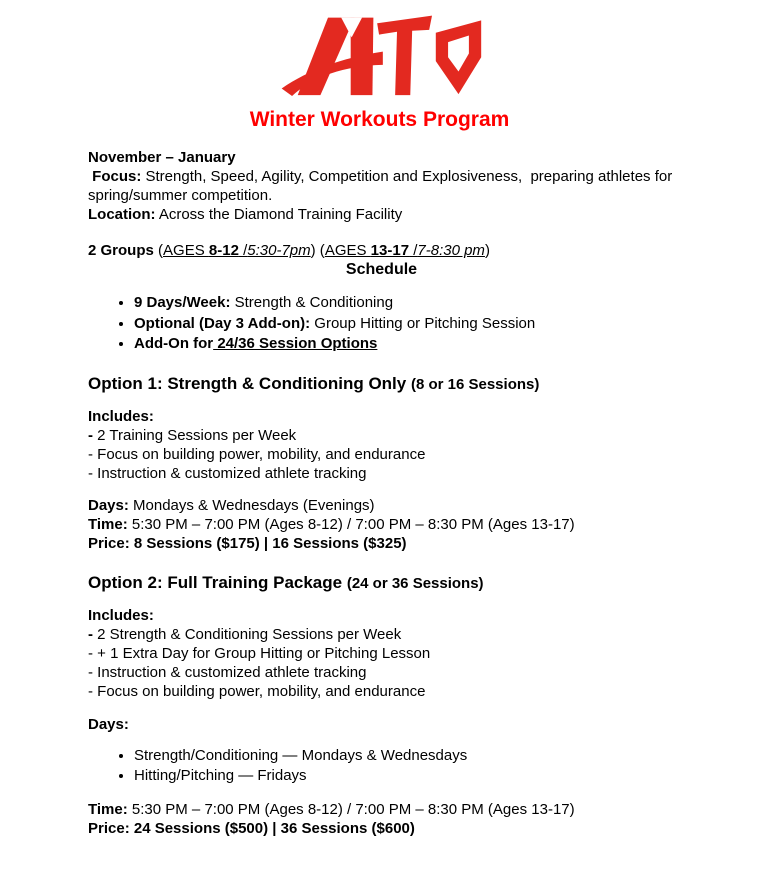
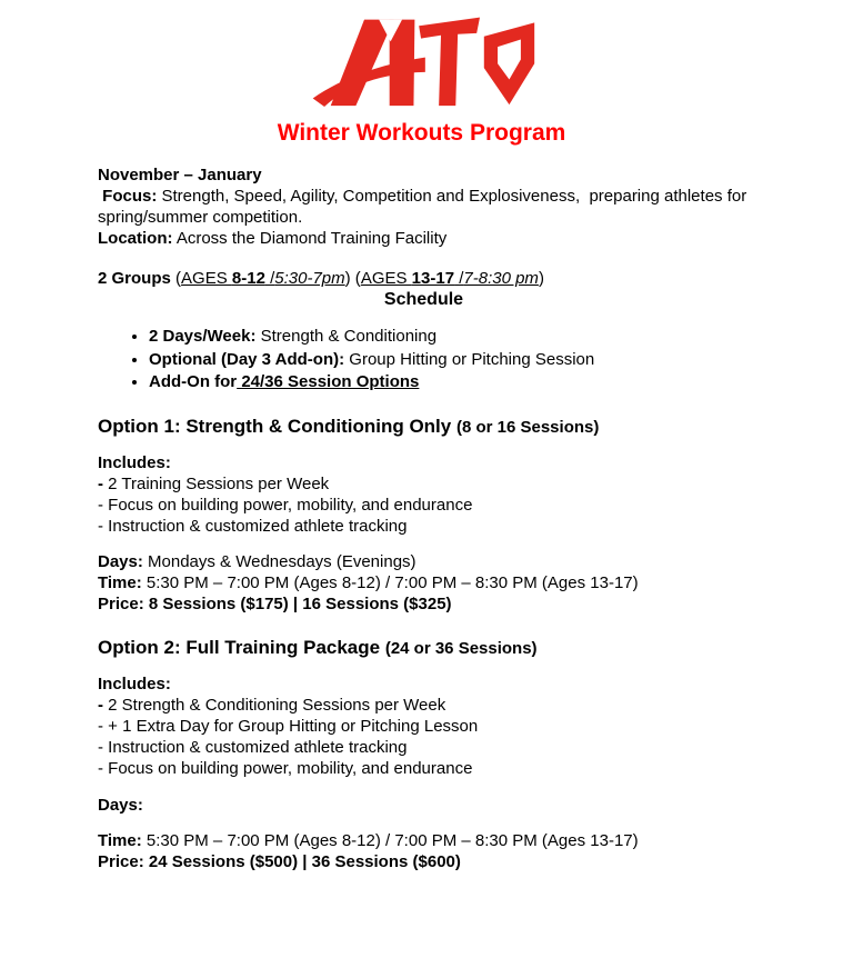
  Winter Workouts Program
  November – January
  Focus: Strength, Speed, Agility, Competition and Explosiveness, preparing athletes for spring/summer competition.
  Location: Across the Diamond Training Facility
  2 Groups (AGES 8-12 /5:30-7pm) (AGES 13-17 /7-8:30 pm)
  Schedule
- 9 Days/Week: Strength & Conditioning
+ 2 Days/Week: Strength & Conditioning
  Optional (Day 3 Add-on): Group Hitting or Pitching Session
  Add-On for 24/36 Session Options
  Option 1: Strength & Conditioning Only (8 or 16 Sessions)
  Includes:
  - 2 Training Sessions per Week
  - Focus on building power, mobility, and endurance
  - Instruction & customized athlete tracking
  Days: Mondays & Wednesdays (Evenings)
  Time: 5:30 PM – 7:00 PM (Ages 8-12) / 7:00 PM – 8:30 PM (Ages 13-17)
  Price: 8 Sessions ($175) | 16 Sessions ($325)
  Option 2: Full Training Package (24 or 36 Sessions)
  Includes:
  - 2 Strength & Conditioning Sessions per Week
  - + 1 Extra Day for Group Hitting or Pitching Lesson
  - Instruction & customized athlete tracking
  - Focus on building power, mobility, and endurance
  Days:
- Strength/Conditioning — Mondays & Wednesdays
- Hitting/Pitching — Fridays
  Time: 5:30 PM – 7:00 PM (Ages 8-12) / 7:00 PM – 8:30 PM (Ages 13-17)
  Price: 24 Sessions ($500) | 36 Sessions ($600)
